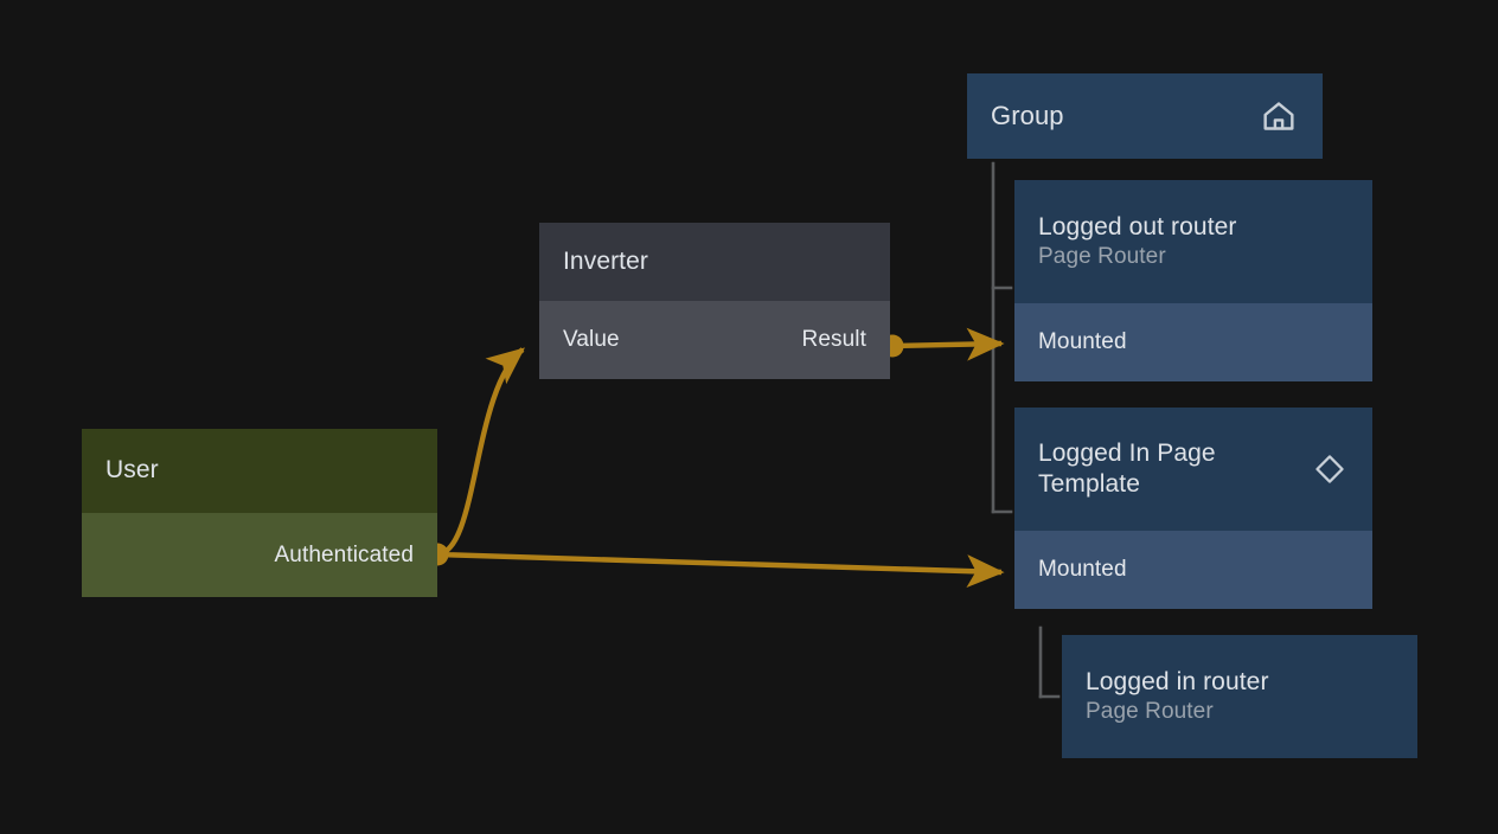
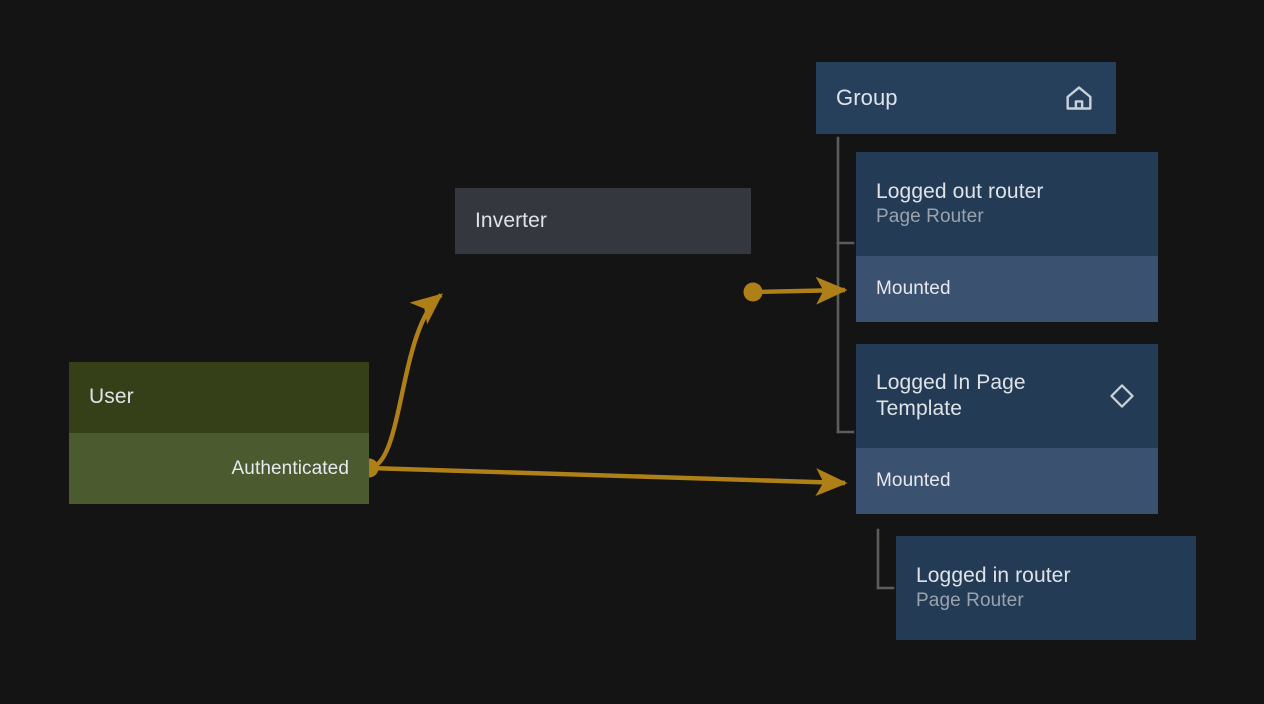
  Group
  Logged out router
  Page Router
  Mounted
  Logged In Page
  Template
  Mounted
  Logged in router
  Page Router
  Inverter
- Value
- Result
  User
  Authenticated
